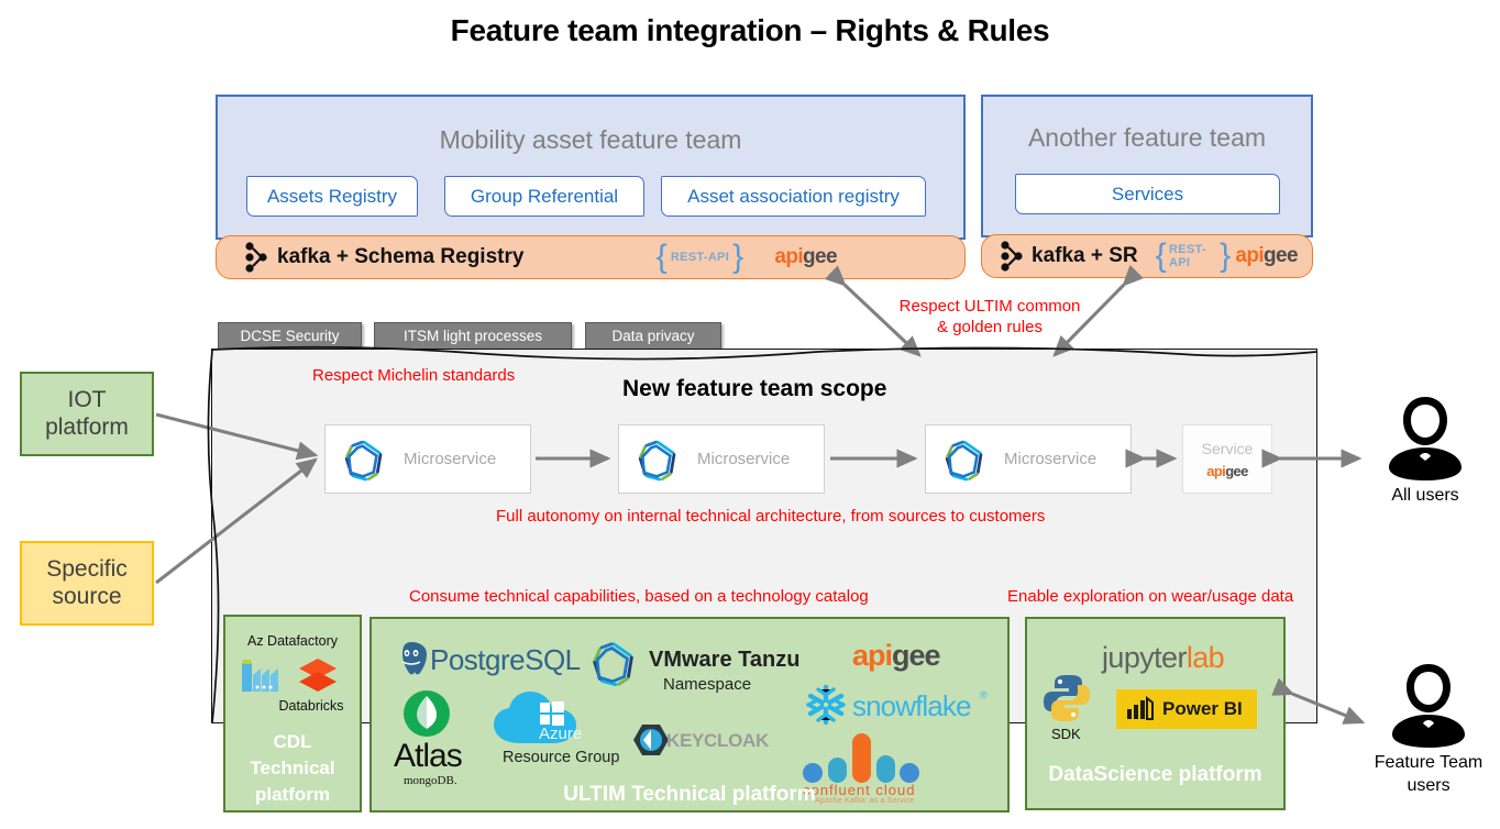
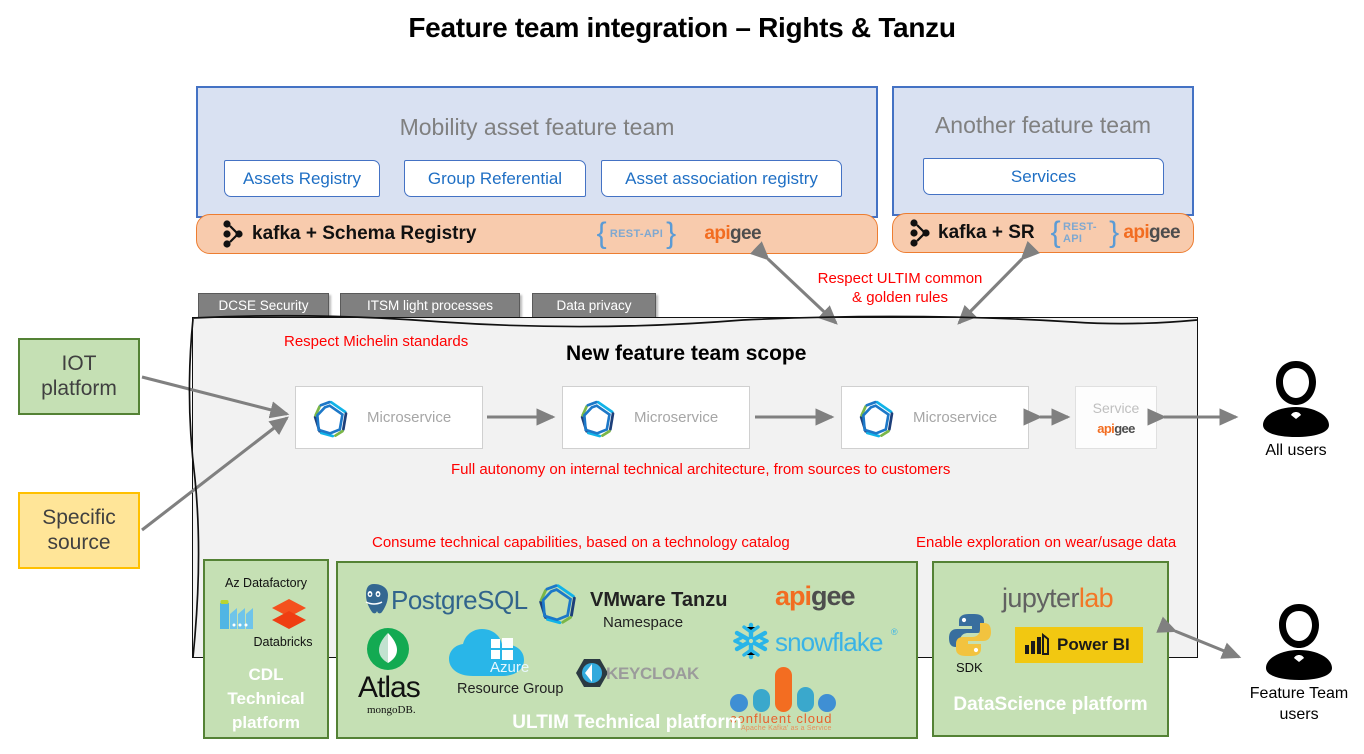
- Feature team integration – Rights & Rules
+ Feature team integration – Rights & Tanzu
  Mobility asset feature team
  Assets Registry
  Group Referential
  Asset association registry
  kafka + Schema Registry
  {
  REST-API
  }
  apigee
  Another feature team
  Services
  kafka + SR
  {
  REST-API
  }
  apigee
  DCSE Security
  ITSM light processes
  Data privacy
  New feature team scope
  Respect ULTIM common
  & golden rules
  Respect Michelin standards
  Full autonomy on internal technical architecture, from sources to customers
  Consume technical capabilities, based on a technology catalog
  Enable exploration on wear/usage data
  IOT
  platform
  Specific
  source
  Microservice
  Microservice
  Microservice
  Service
  apigee
  Az Datafactory
  Databricks
  CDL
  Technical
  platform
  PostgreSQL
  Atlas
  mongoDB.
  Azure
  Resource Group
  VMware Tanzu
  Namespace
  KEYCLOAK
  apigee
  snowflake
  ®
  confluent cloud
  ULTIM Technical platform
  jupyterlab
  SDK
  Power BI
  DataScience platform
  All users
  Feature Team
  users
